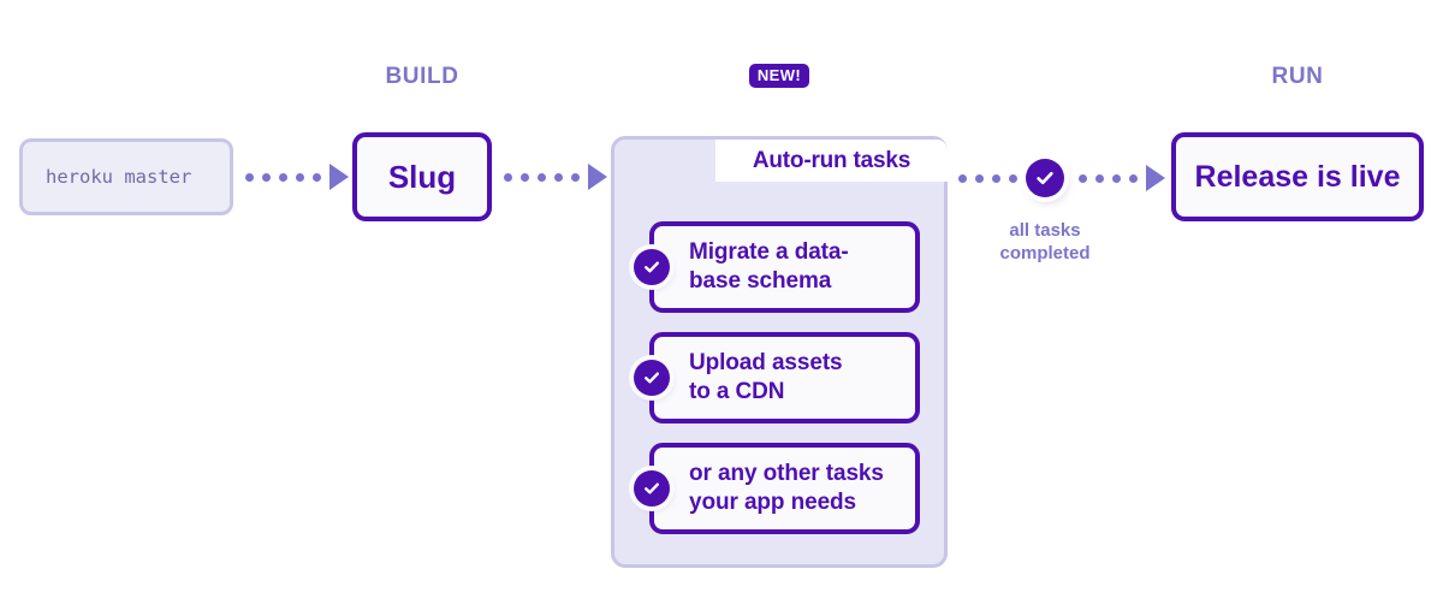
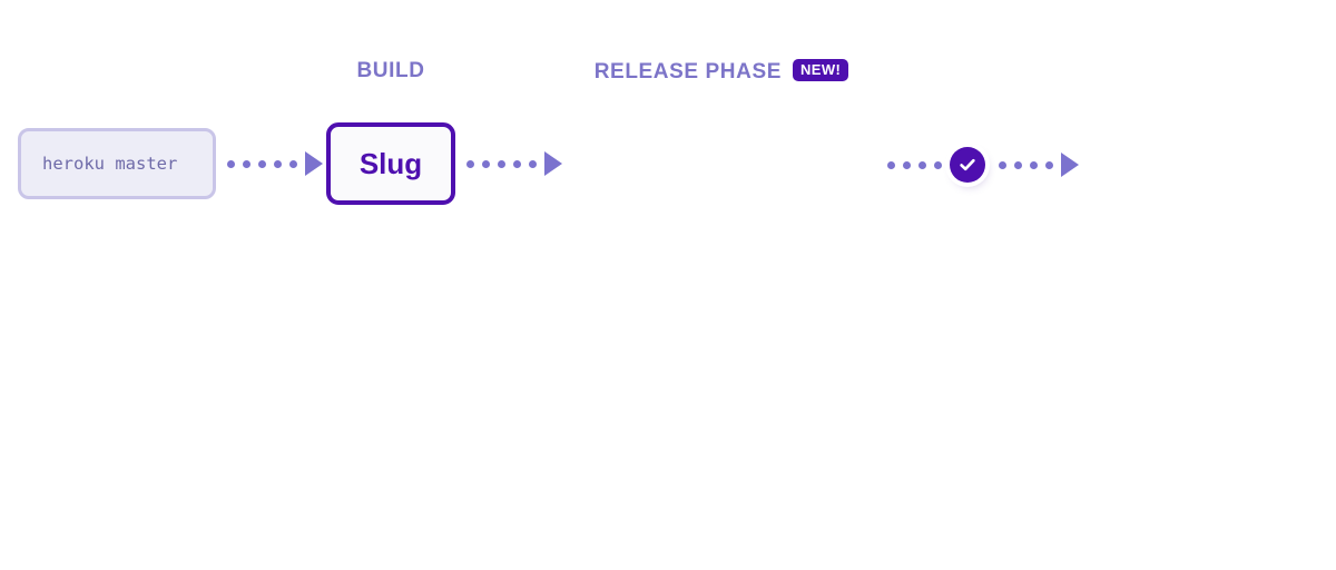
  BUILD
+ RELEASE PHASE
  NEW!
- RUN
  heroku master
  Slug
- Auto-run tasks
- Migrate a data-
- base schema
- Upload assets
- to a CDN
- or any other tasks
- your app needs
- all tasks
- completed
- Release is live
